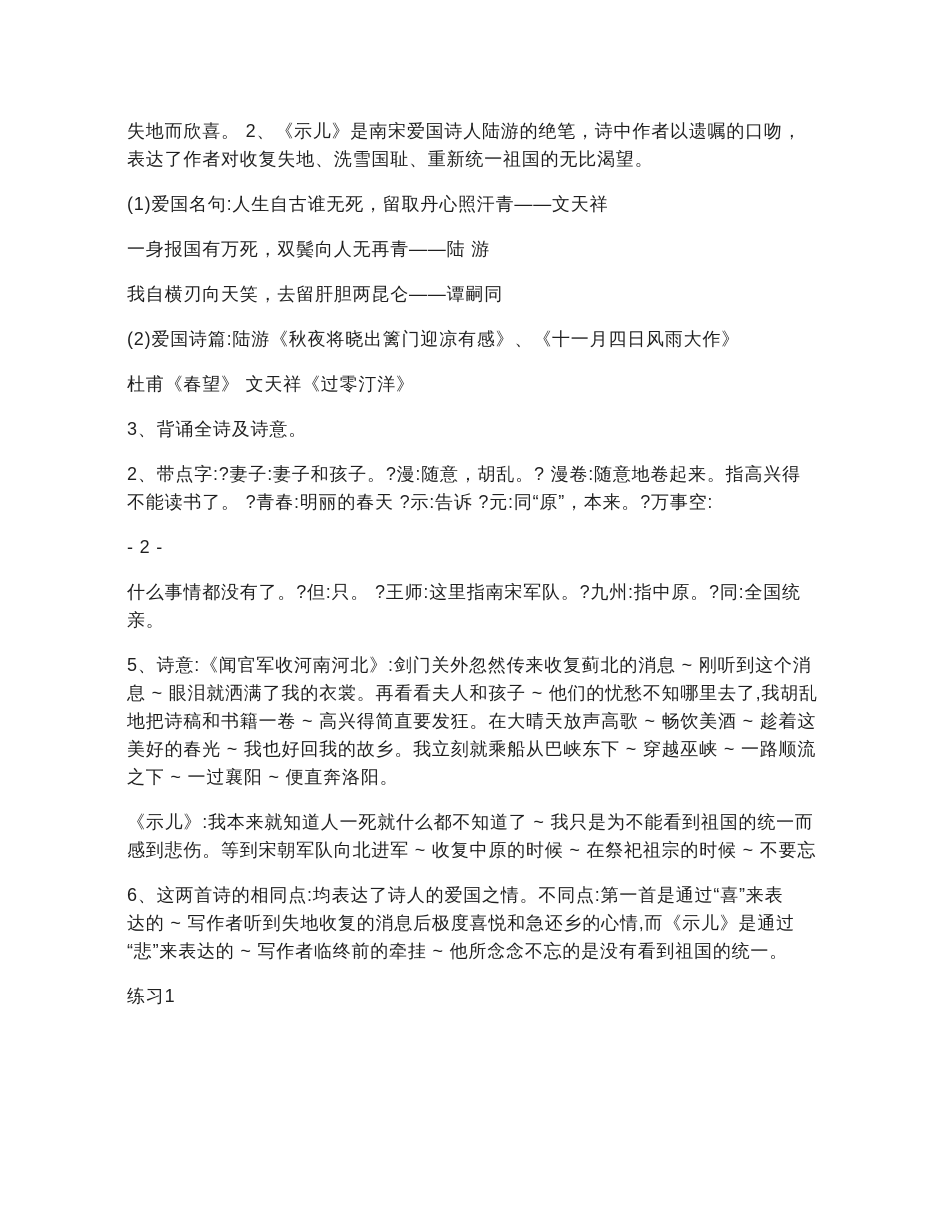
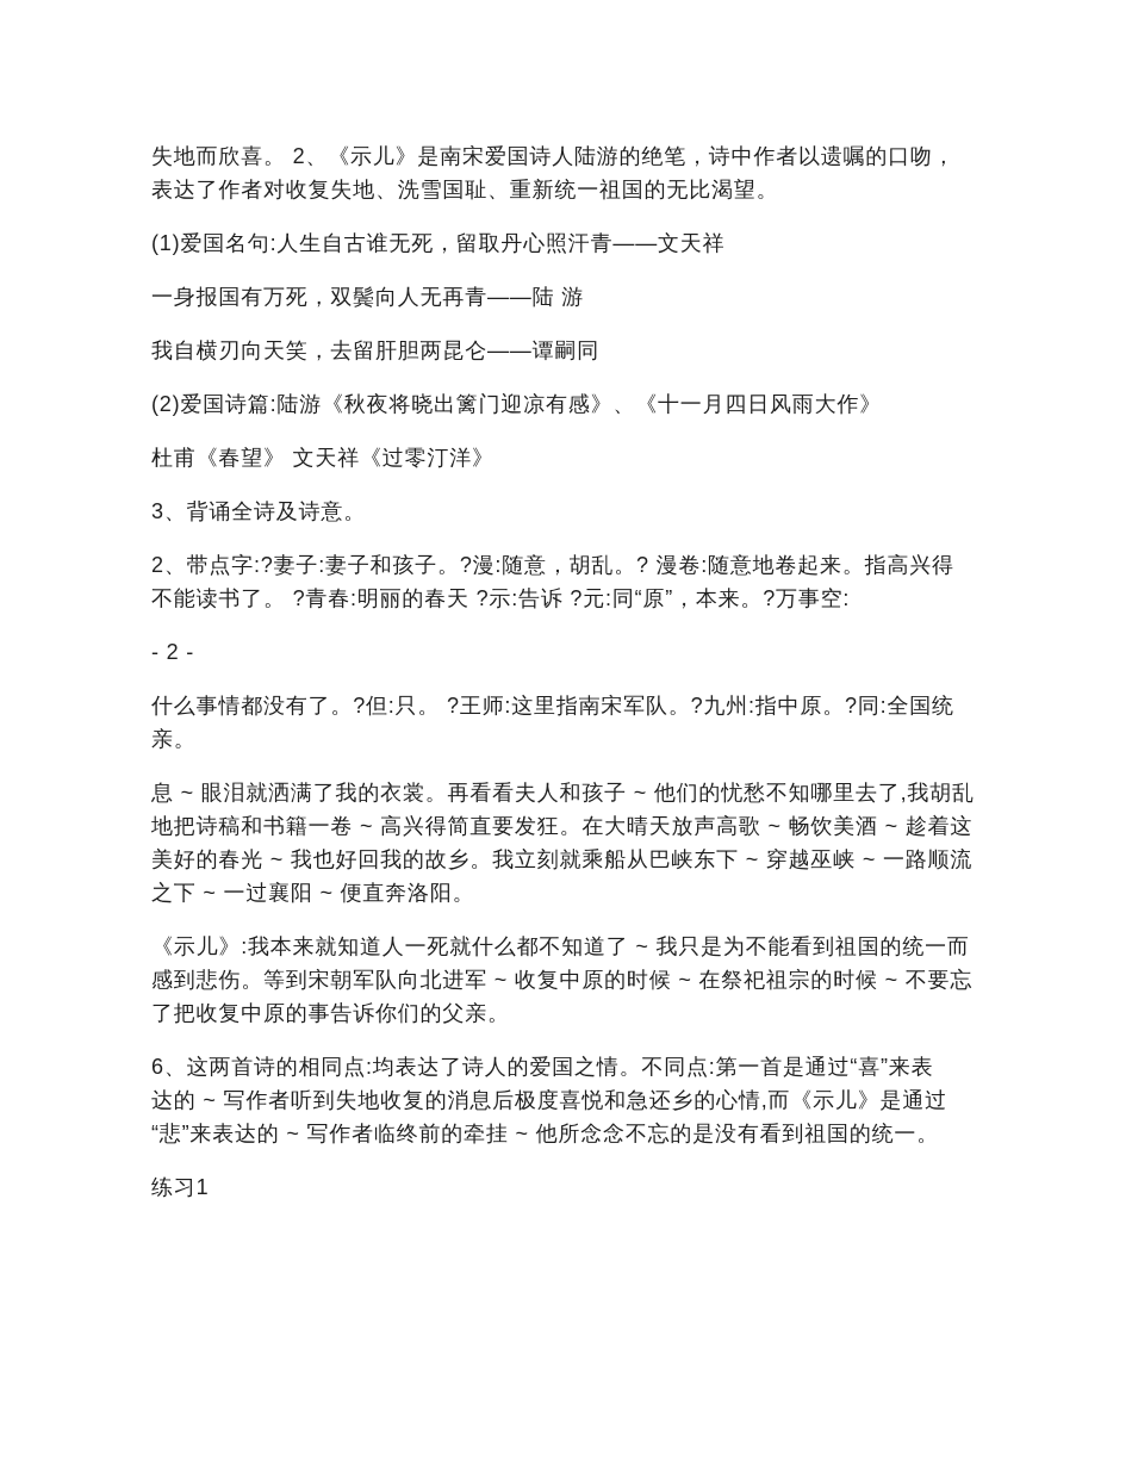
  失地而欣喜。 2、《示儿》是南宋爱国诗人陆游的绝笔，诗中作者以遗嘱的口吻，
  表达了作者对收复失地、洗雪国耻、重新统一祖国的无比渴望。
  (1)爱国名句:人生自古谁无死，留取丹心照汗青——文天祥
  一身报国有万死，双鬓向人无再青——陆 游
  我自横刃向天笑，去留肝胆两昆仑——谭嗣同
  (2)爱国诗篇:陆游《秋夜将晓出篱门迎凉有感》、《十一月四日风雨大作》
  杜甫《春望》 文天祥《过零汀洋》
  3、背诵全诗及诗意。
  2、带点字:?妻子:妻子和孩子。?漫:随意，胡乱。? 漫卷:随意地卷起来。指高兴得
  不能读书了。 ?青春:明丽的春天 ?示:告诉 ?元:同“原”，本来。?万事空:
  - 2 -
  什么事情都没有了。?但:只。 ?王师:这里指南宋军队。?九州:指中原。?同:全国统
  亲。
- 5、诗意:《闻官军收河南河北》:剑门关外忽然传来收复蓟北的消息 ~ 刚听到这个消
  息 ~ 眼泪就洒满了我的衣裳。再看看夫人和孩子 ~ 他们的忧愁不知哪里去了,我胡乱
  地把诗稿和书籍一卷 ~ 高兴得简直要发狂。在大晴天放声高歌 ~ 畅饮美酒 ~ 趁着这
  美好的春光 ~ 我也好回我的故乡。我立刻就乘船从巴峡东下 ~ 穿越巫峡 ~ 一路顺流
  之下 ~ 一过襄阳 ~ 便直奔洛阳。
  《示儿》:我本来就知道人一死就什么都不知道了 ~ 我只是为不能看到祖国的统一而
  感到悲伤。等到宋朝军队向北进军 ~ 收复中原的时候 ~ 在祭祀祖宗的时候 ~ 不要忘
+ 了把收复中原的事告诉你们的父亲。
  6、这两首诗的相同点:均表达了诗人的爱国之情。不同点:第一首是通过“喜”来表
  达的 ~ 写作者听到失地收复的消息后极度喜悦和急还乡的心情,而《示儿》是通过
  “悲”来表达的 ~ 写作者临终前的牵挂 ~ 他所念念不忘的是没有看到祖国的统一。
  练习1
